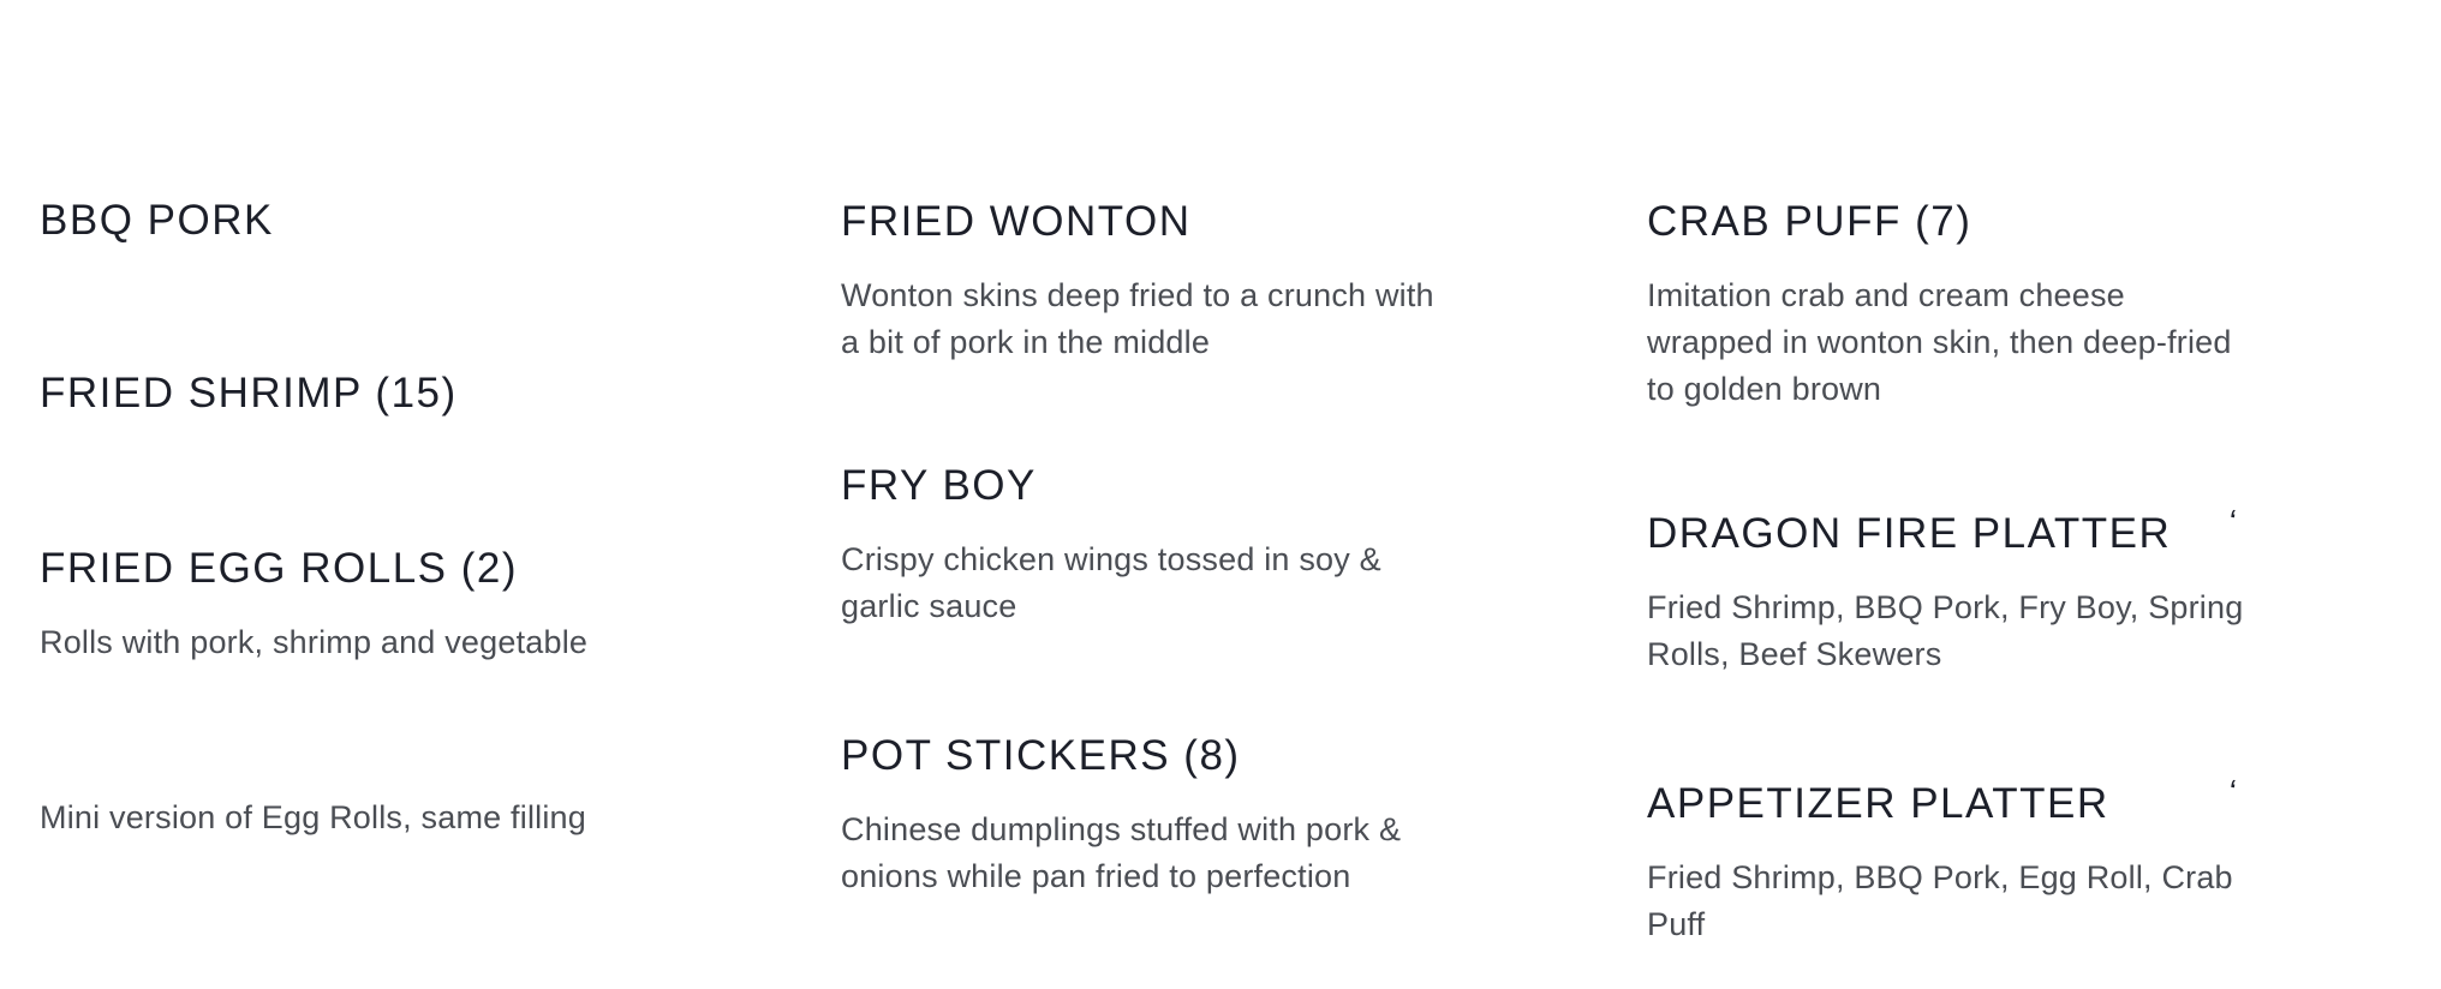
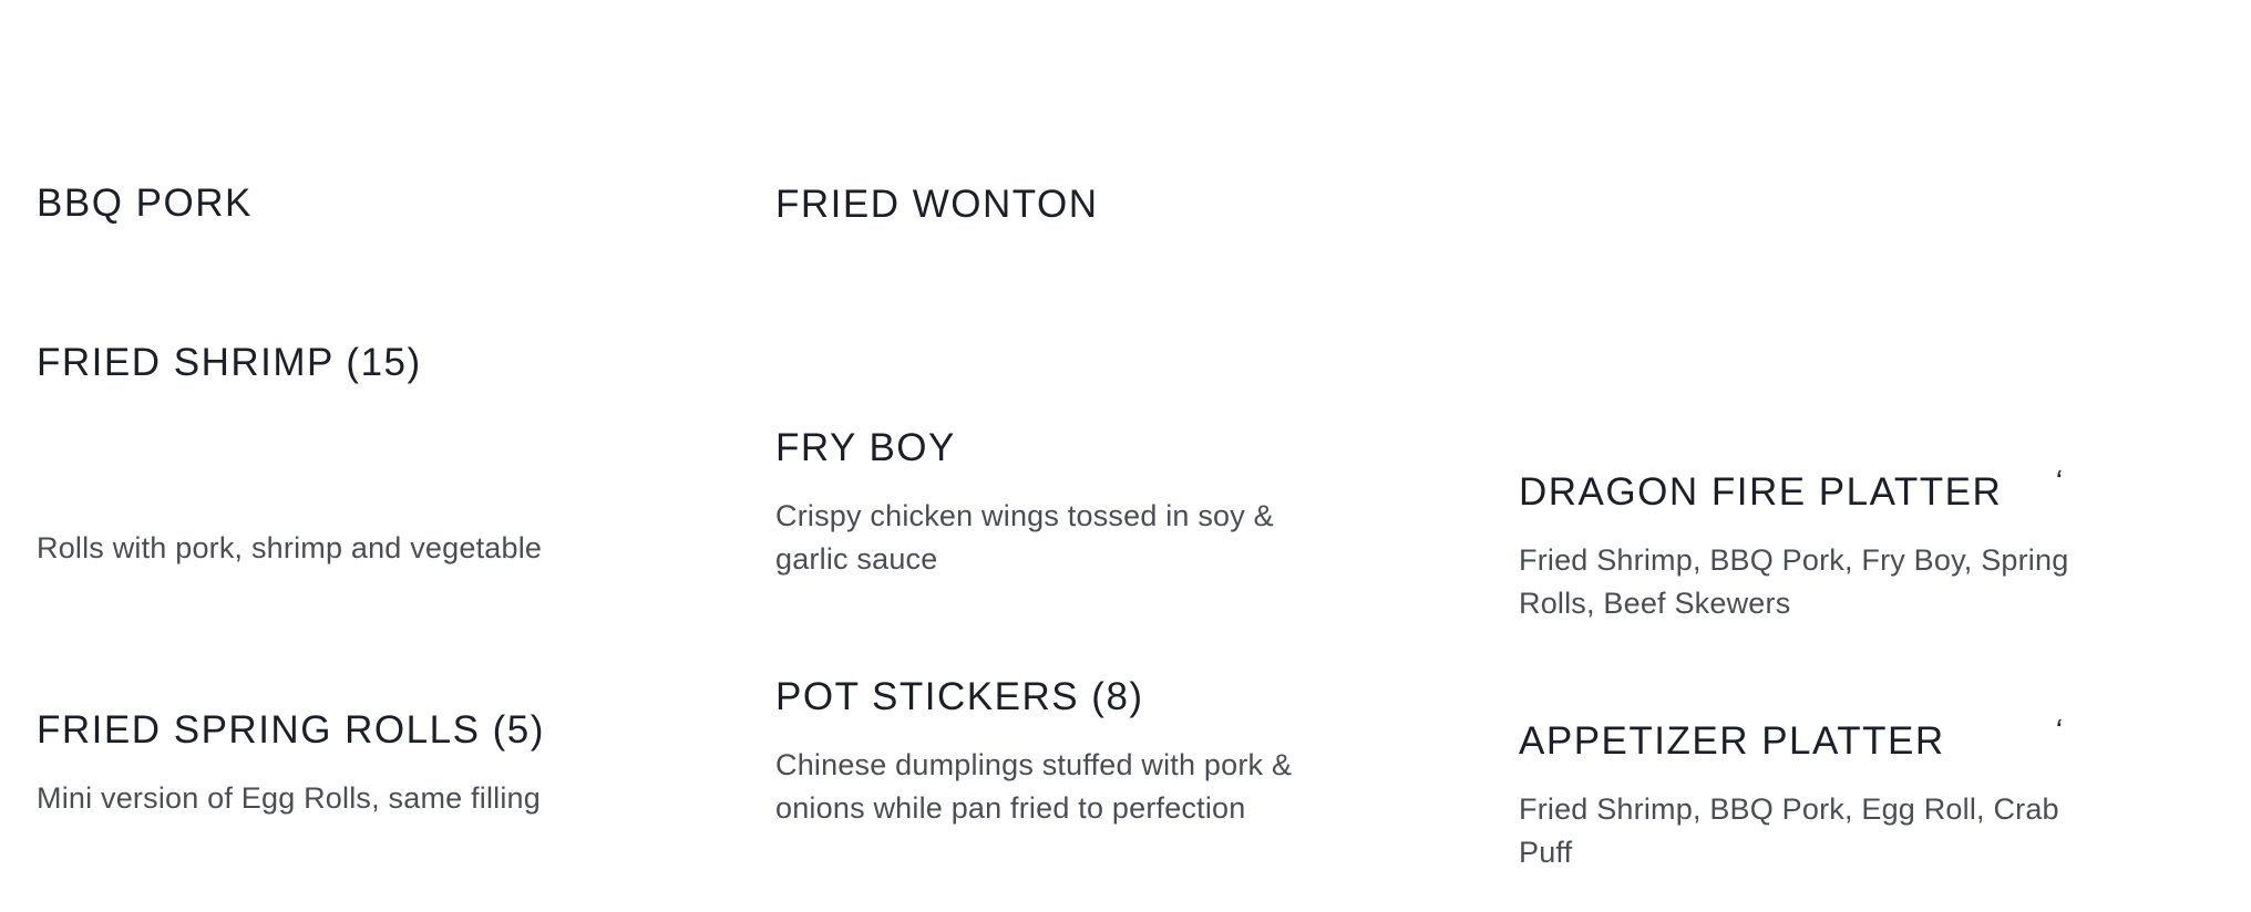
  BBQ PORK
  FRIED SHRIMP (15)
- FRIED EGG ROLLS (2)
  Rolls with pork, shrimp and vegetable
+ FRIED SPRING ROLLS (5)
  Mini version of Egg Rolls, same filling
  FRIED WONTON
- Wonton skins deep fried to a crunch with
- a bit of pork in the middle
  FRY BOY
  Crispy chicken wings tossed in soy &
  garlic sauce
  POT STICKERS (8)
  Chinese dumplings stuffed with pork &
  onions while pan fried to perfection
- CRAB PUFF (7)
- Imitation crab and cream cheese
- wrapped in wonton skin, then deep-fried
- to golden brown
  DRAGON FIRE PLATTER
  Fried Shrimp, BBQ Pork, Fry Boy, Spring
  Rolls, Beef Skewers
  APPETIZER PLATTER
  Fried Shrimp, BBQ Pork, Egg Roll, Crab
  Puff
